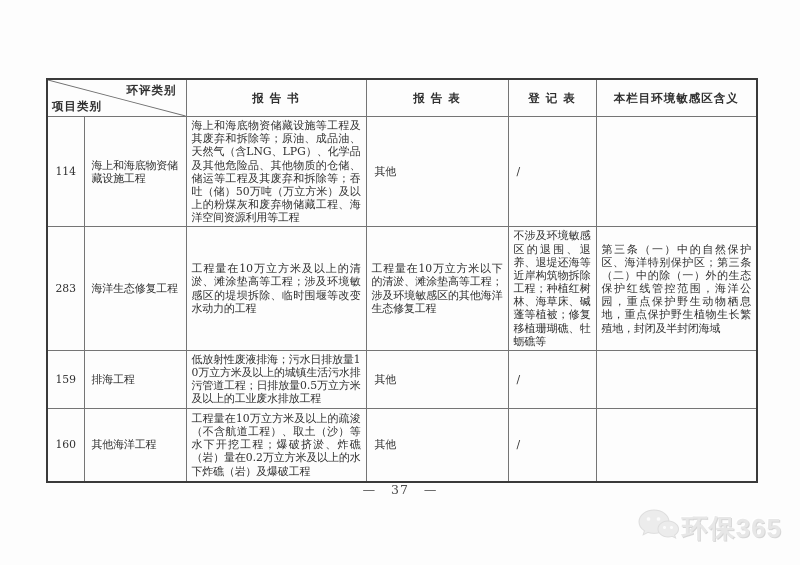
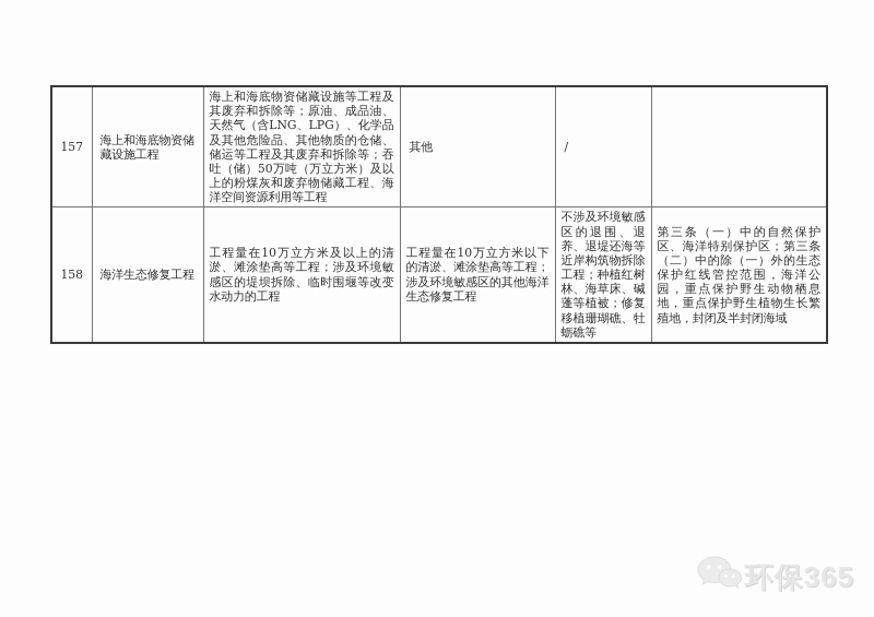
- 环评类别 项目类别	报 告 书	报 告 表	登 记 表	本栏目环境敏感区含义
- 114	海上和海底物资储藏设施工程	海上和海底物资储藏设施等工程及其废弃和拆除等；原油、成品油、天然气（含LNG、LPG）、化学品及其他危险品、其他物质的仓储、储运等工程及其废弃和拆除等；吞吐（储）50万吨（万立方米）及以上的粉煤灰和废弃物储藏工程、海洋空间资源利用等工程	其他	/
+ 157	海上和海底物资储藏设施工程	海上和海底物资储藏设施等工程及其废弃和拆除等；原油、成品油、天然气（含LNG、LPG）、化学品及其他危险品、其他物质的仓储、储运等工程及其废弃和拆除等；吞吐（储）50万吨（万立方米）及以上的粉煤灰和废弃物储藏工程、海洋空间资源利用等工程	其他	/
- 283	海洋生态修复工程	工程量在10万立方米及以上的清淤、滩涂垫高等工程；涉及环境敏感区的堤坝拆除、临时围堰等改变水动力的工程	工程量在10万立方米以下的清淤、滩涂垫高等工程；涉及环境敏感区的其他海洋生态修复工程	不涉及环境敏感区的退围、退养、退堤还海等近岸构筑物拆除工程；种植红树林、海草床、碱蓬等植被；修复移植珊瑚礁、牡蛎礁等	第三条（一）中的自然保护区、海洋特别保护区；第三条（二）中的除（一）外的生态保护红线管控范围，海洋公园，重点保护野生动物栖息地，重点保护野生植物生长繁殖地，封闭及半封闭海域
+ 158	海洋生态修复工程	工程量在10万立方米及以上的清淤、滩涂垫高等工程；涉及环境敏感区的堤坝拆除、临时围堰等改变水动力的工程	工程量在10万立方米以下的清淤、滩涂垫高等工程；涉及环境敏感区的其他海洋生态修复工程	不涉及环境敏感区的退围、退养、退堤还海等近岸构筑物拆除工程；种植红树林、海草床、碱蓬等植被；修复移植珊瑚礁、牡蛎礁等	第三条（一）中的自然保护区、海洋特别保护区；第三条（二）中的除（一）外的生态保护红线管控范围，海洋公园，重点保护野生动物栖息地，重点保护野生植物生长繁殖地，封闭及半封闭海域
- 159	排海工程	低放射性废液排海；污水日排放量10万立方米及以上的城镇生活污水排污管道工程；日排放量0.5万立方米及以上的工业废水排放工程	其他	/
- 160	其他海洋工程	工程量在10万立方米及以上的疏浚（不含航道工程）、取土（沙）等水下开挖工程；爆破挤淤、炸礁（岩）量在0.2万立方米及以上的水下炸礁（岩）及爆破工程	其他	/
- — 37 —
  环保365
